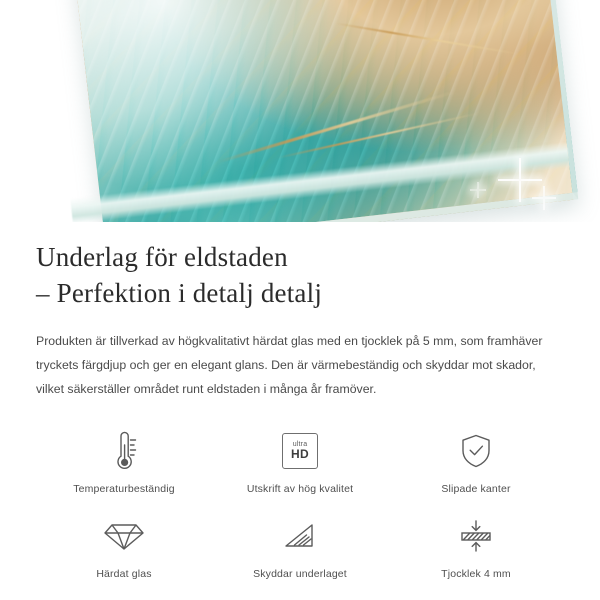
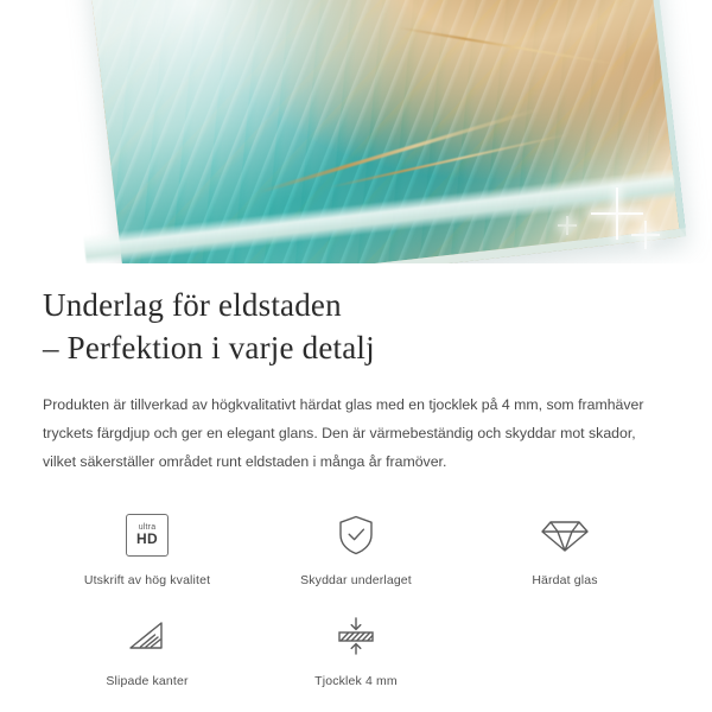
  Underlag för eldstaden
- – Perfektion i detalj detalj
+ – Perfektion i varje detalj
- Produkten är tillverkad av högkvalitativt härdat glas med en tjocklek på 5 mm, som framhäver tryckets färgdjup och ger en elegant glans. Den är värmebeständig och skyddar mot skador, vilket säkerställer området runt eldstaden i många år framöver.
+ Produkten är tillverkad av högkvalitativt härdat glas med en tjocklek på 4 mm, som framhäver tryckets färgdjup och ger en elegant glans. Den är värmebeständig och skyddar mot skador, vilket säkerställer området runt eldstaden i många år framöver.
- Temperaturbeständig
  HD
  Utskrift av hög kvalitet
- Slipade kanter
+ Skyddar underlaget
  Härdat glas
- Skyddar underlaget
+ Slipade kanter
  Tjocklek 4 mm
